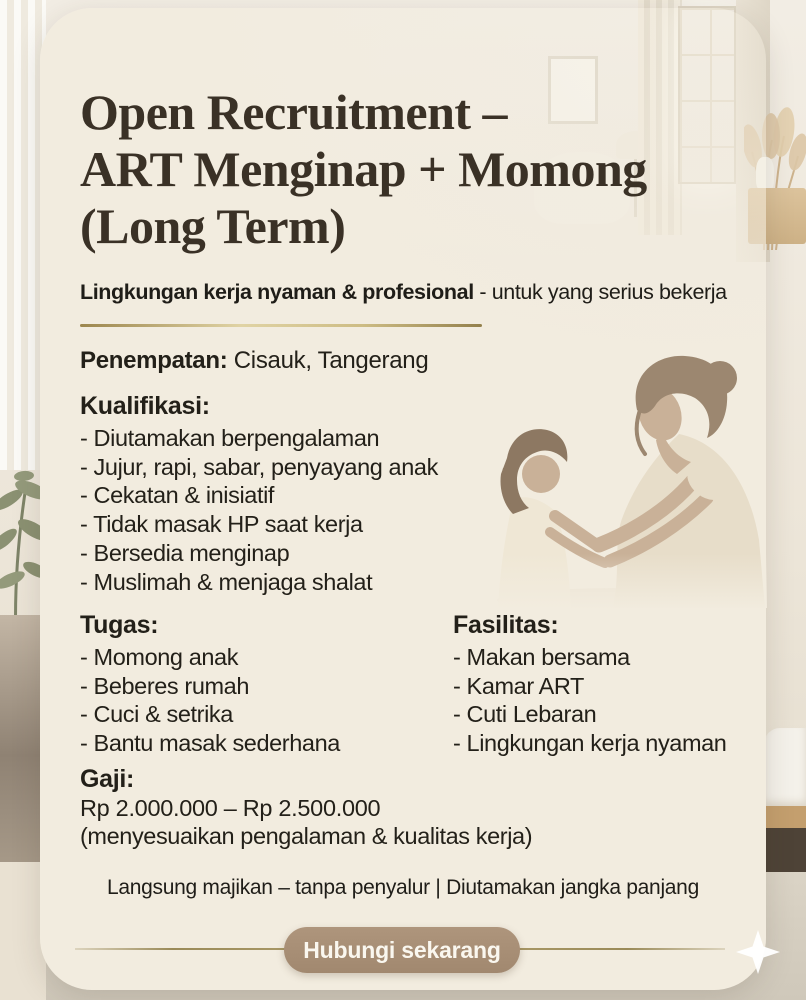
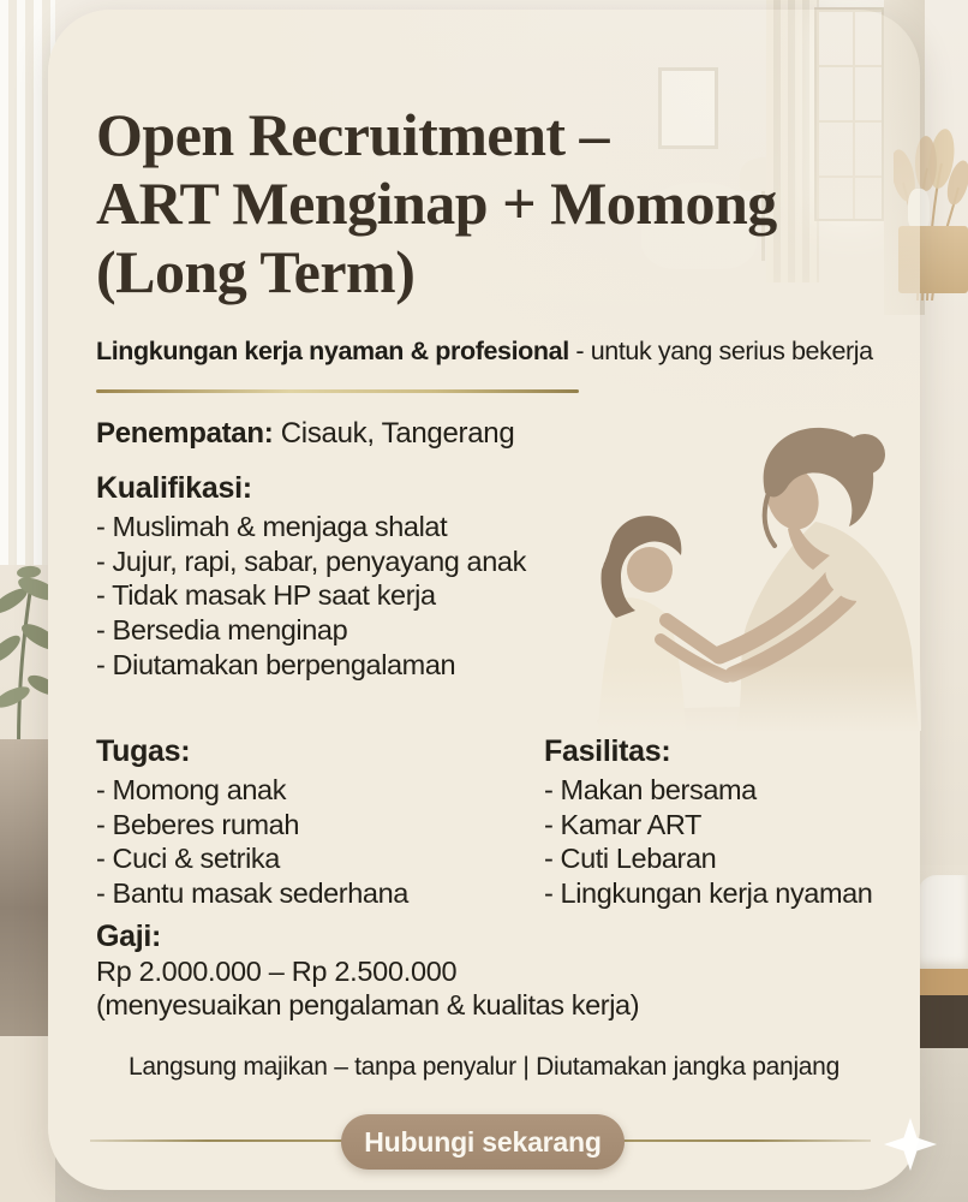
  Open Recruitment –
  ART Menginap + Momong
  (Long Term)
  Lingkungan kerja nyaman & profesional - untuk yang serius bekerja
  Penempatan: Cisauk, Tangerang
  Kualifikasi:
- - Diutamakan berpengalaman
+ - Muslimah & menjaga shalat
  - Jujur, rapi, sabar, penyayang anak
- - Cekatan & inisiatif
  - Tidak masak HP saat kerja
  - Bersedia menginap
- - Muslimah & menjaga shalat
+ - Diutamakan berpengalaman
  Tugas:
  - Momong anak
  - Beberes rumah
  - Cuci & setrika
  - Bantu masak sederhana
  Fasilitas:
  - Makan bersama
  - Kamar ART
  - Cuti Lebaran
  - Lingkungan kerja nyaman
  Gaji:
  Rp 2.000.000 – Rp 2.500.000
  (menyesuaikan pengalaman & kualitas kerja)
  Langsung majikan – tanpa penyalur | Diutamakan jangka panjang
  Hubungi sekarang
